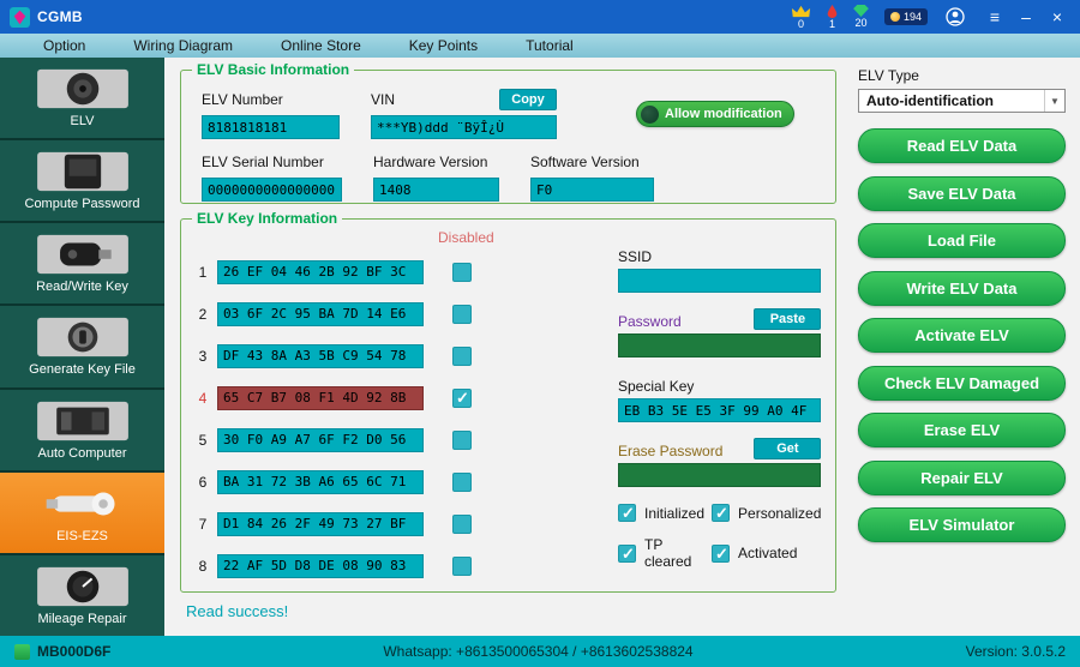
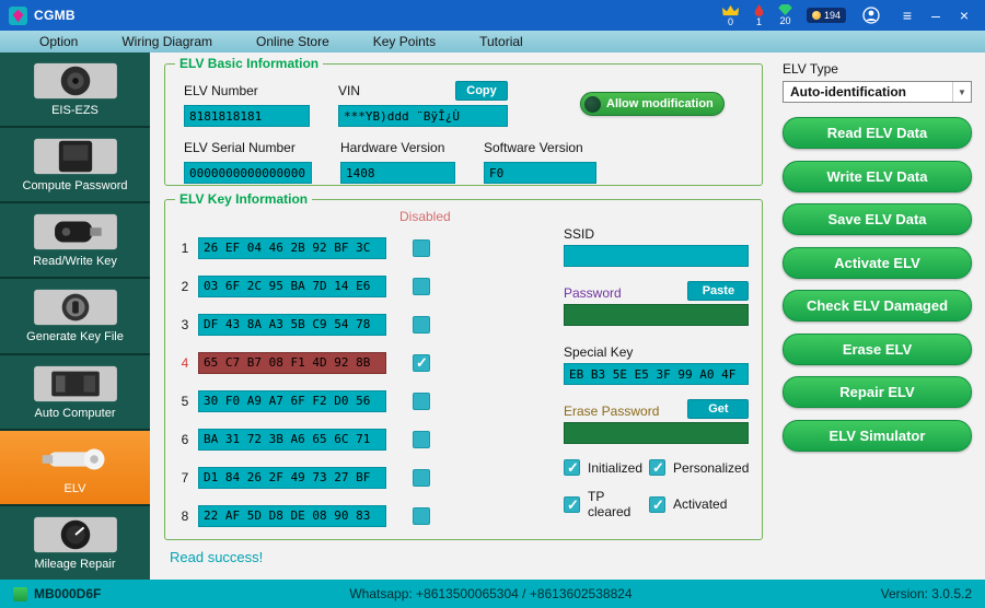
  CGMB
  0
  1
  20
  194
  ≡
  –
  ×
  Option
  Wiring Diagram
  Online Store
  Key Points
  Tutorial
- ELV
+ EIS-EZS
  Compute Password
  Read/Write Key
  Generate Key File
  Auto Computer
- EIS-EZS
+ ELV
  Mileage Repair
  ELV Basic Information
  Allow modification
  ELV Number
  8181818181
  VIN
  Copy
  ***YB)ddd ¨BÿÎ¿Ù
  ELV Serial Number
  0000000000000000
  Hardware Version
  1408
  Software Version
  F0
  ELV Key Information
  Disabled
  1
  26 EF 04 46 2B 92 BF 3C
  2
  03 6F 2C 95 BA 7D 14 E6
  3
  DF 43 8A A3 5B C9 54 78
  4
  65 C7 B7 08 F1 4D 92 8B
  5
  30 F0 A9 A7 6F F2 D0 56
  6
  BA 31 72 3B A6 65 6C 71
  7
  D1 84 26 2F 49 73 27 BF
  8
  22 AF 5D D8 DE 08 90 83
  SSID
  Password
  Paste
  Special Key
  EB B3 5E E5 3F 99 A0 4F
  Erase Password
  Get
  Initialized
  Personalized
  TP cleared
  Activated
  Read success!
  ELV Type
  Auto-identification
  Read ELV Data
- Save ELV Data
+ Write ELV Data
- Load File
- Write ELV Data
+ Save ELV Data
  Activate ELV
  Check ELV Damaged
  Erase ELV
  Repair ELV
  ELV Simulator
  MB000D6F
  Whatsapp: +8613500065304 / +8613602538824
  Version: 3.0.5.2
